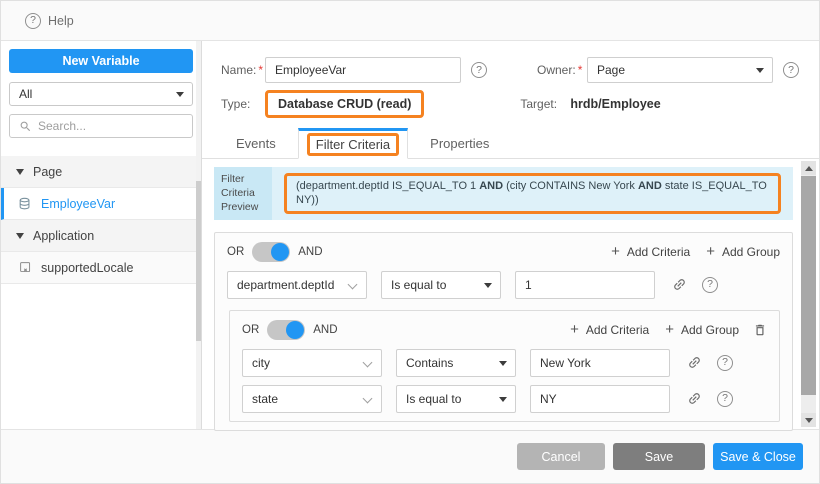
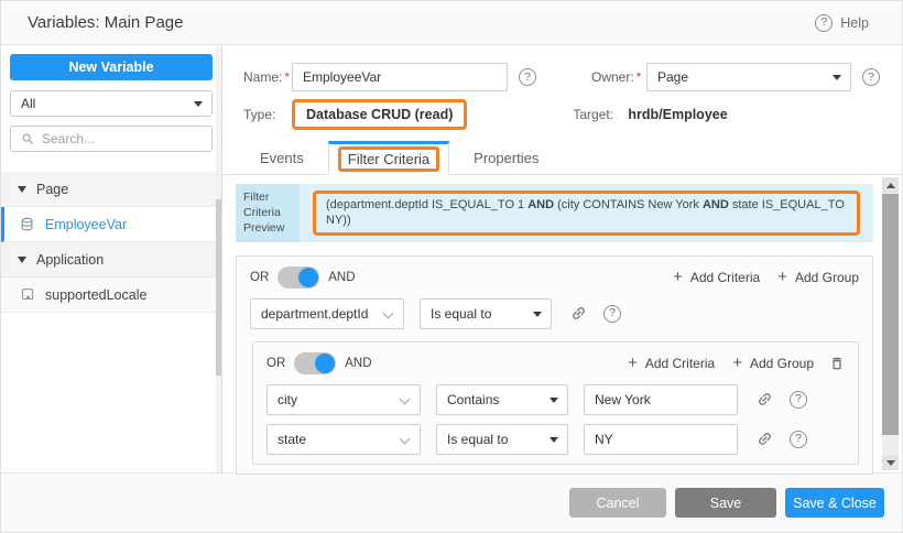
+ Variables: Main Page
  ?
  Help
  New Variable
  All
  Search...
  Page
  EmployeeVar
  Application
  supportedLocale
  Name: *
  EmployeeVar
  ?
  Owner: *
  Page
  ?
  Type:
  Database CRUD (read)
  Target:
  hrdb/Employee
  Events
  Filter Criteria
  Properties
  Filter Criteria Preview
  (department.deptId IS_EQUAL_TO 1 AND (city CONTAINS New York AND state IS_EQUAL_TO NY))
  OR
  AND
  +
  Add Criteria
  +
  Add Group
  department.deptId
  Is equal to
- 1
  ?
  OR
  AND
  +
  Add Criteria
  +
  Add Group
  city
  Contains
  New York
  ?
  state
  Is equal to
  NY
  ?
  Cancel
  Save
  Save & Close
